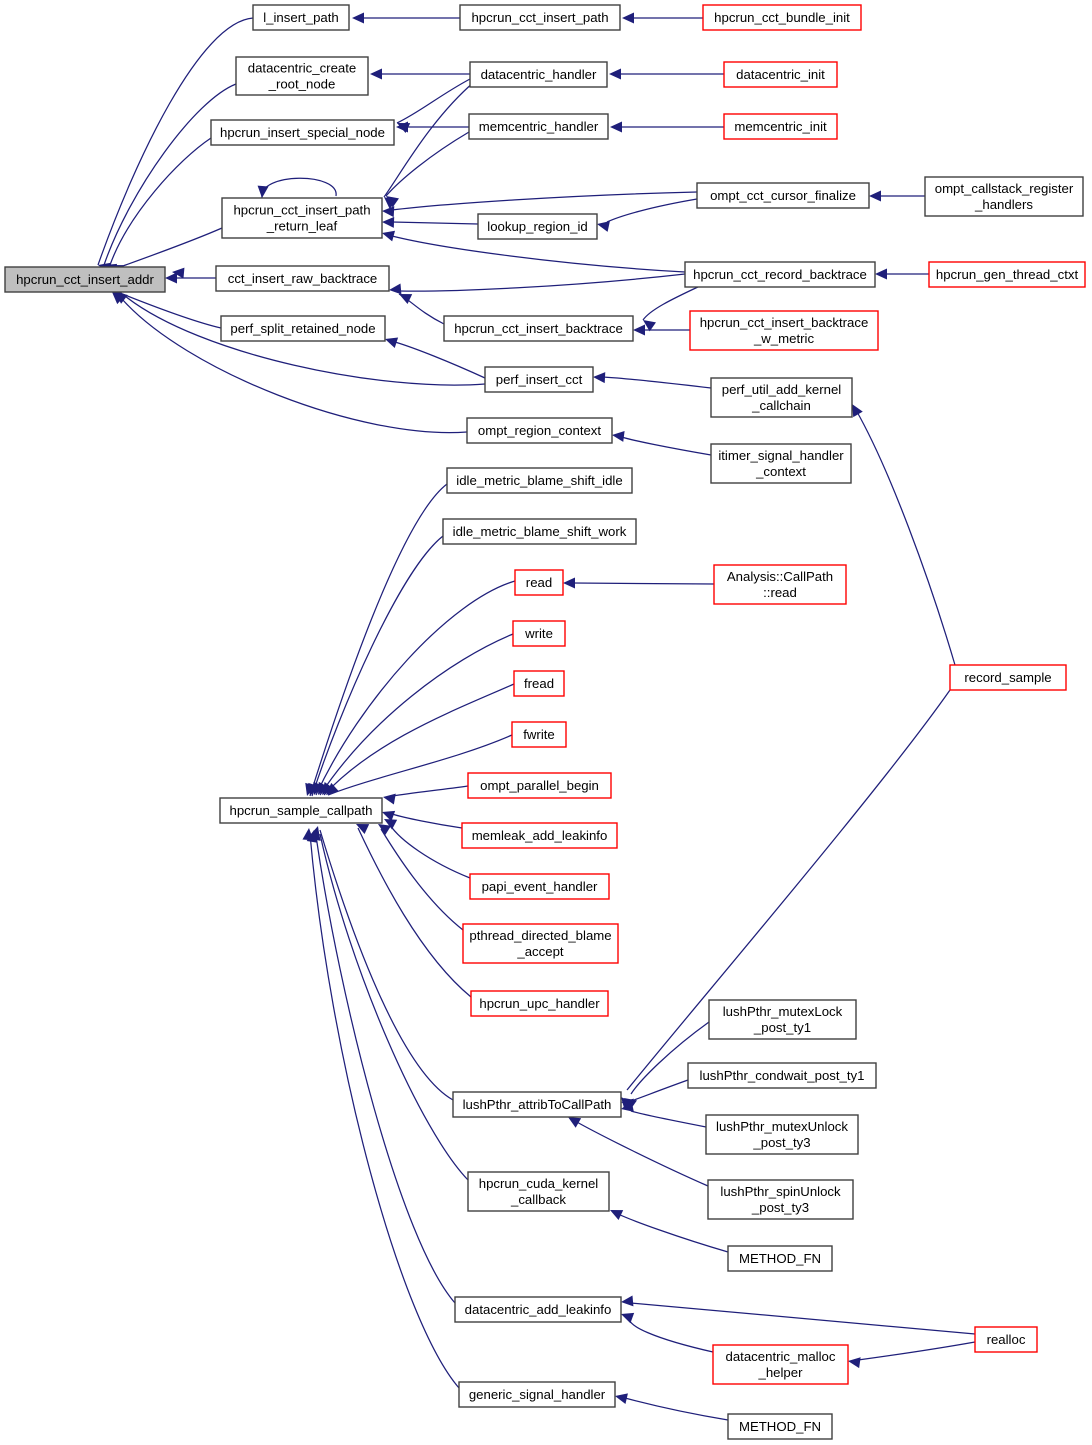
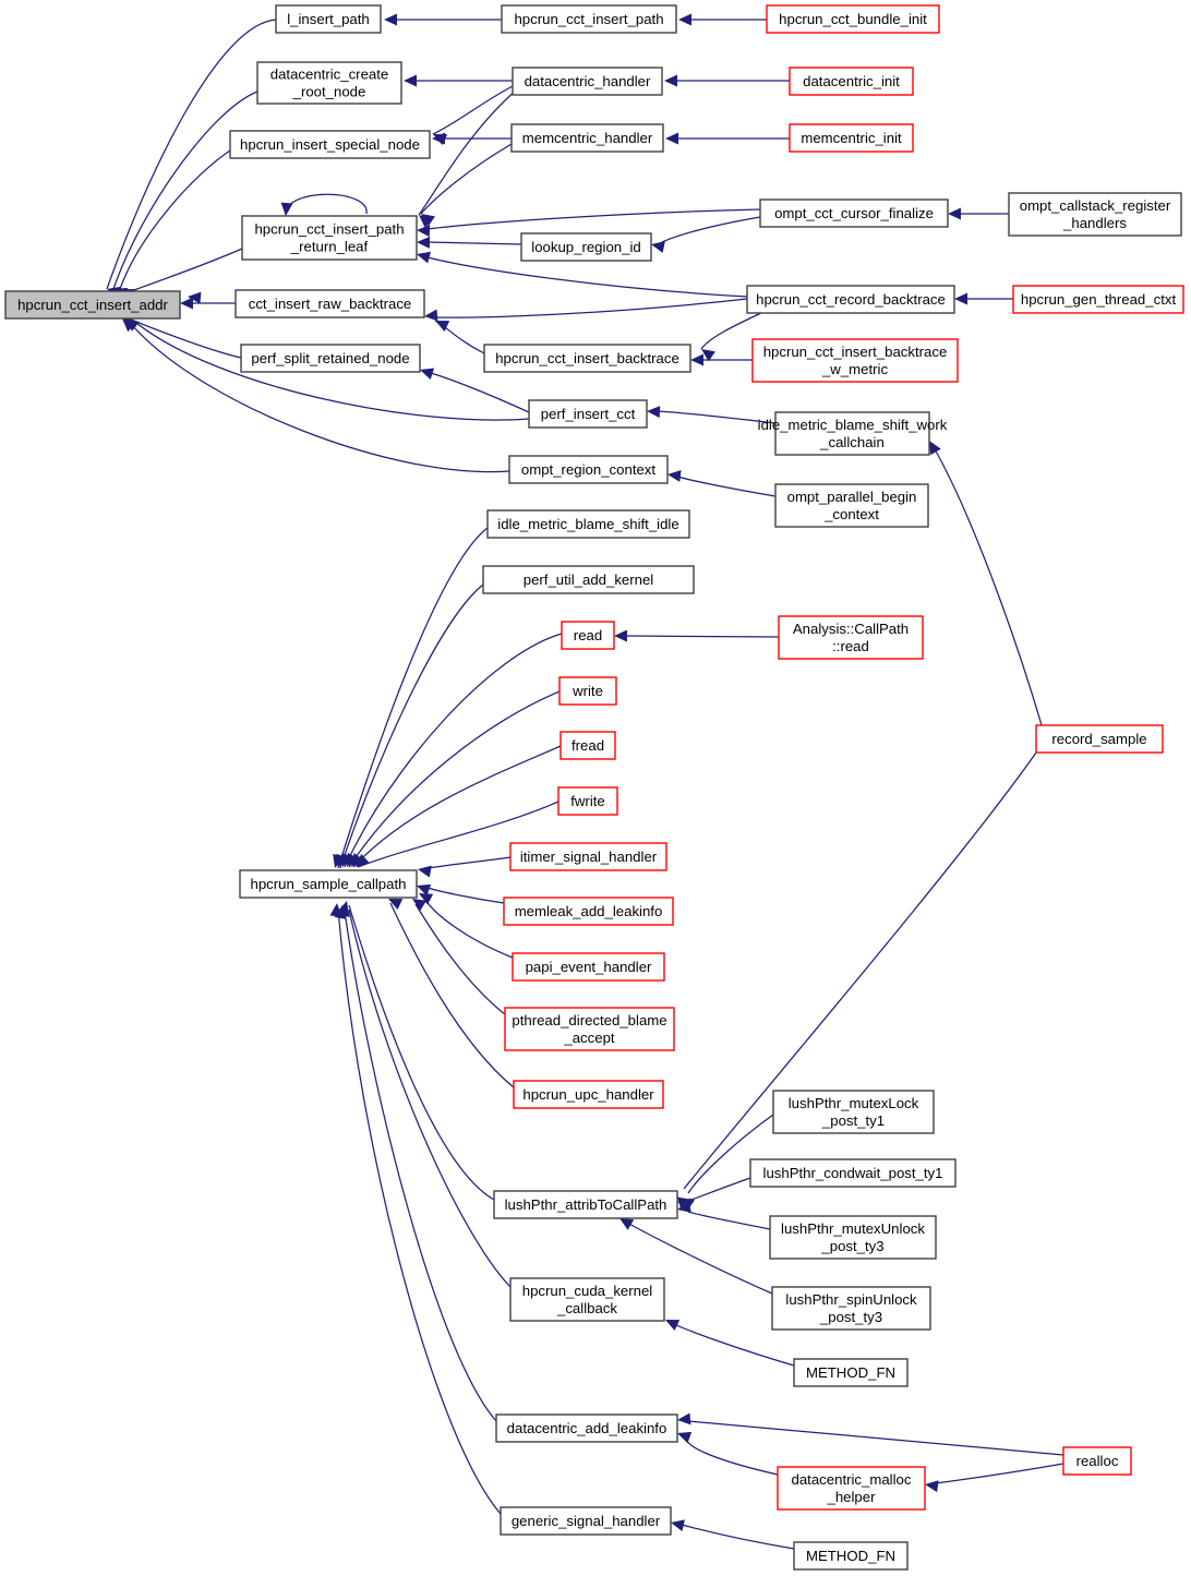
  hpcrun_cct_insert_addr
  l_insert_path
  hpcrun_cct_insert_path
  hpcrun_cct_bundle_init
  datacentric_create
  _root_node
  datacentric_handler
  datacentric_init
  hpcrun_insert_special_node
  memcentric_handler
  memcentric_init
  hpcrun_cct_insert_path
  _return_leaf
  lookup_region_id
  ompt_cct_cursor_finalize
  ompt_callstack_register
  _handlers
  cct_insert_raw_backtrace
  hpcrun_cct_record_backtrace
  hpcrun_gen_thread_ctxt
  perf_split_retained_node
  hpcrun_cct_insert_backtrace
  hpcrun_cct_insert_backtrace
  _w_metric
  perf_insert_cct
- perf_util_add_kernel
+ idle_metric_blame_shift_work
  _callchain
  ompt_region_context
- itimer_signal_handler
+ ompt_parallel_begin
  _context
  idle_metric_blame_shift_idle
- idle_metric_blame_shift_work
+ perf_util_add_kernel
  read
  Analysis::CallPath
  ::read
  write
  fread
  fwrite
  record_sample
  hpcrun_sample_callpath
- ompt_parallel_begin
+ itimer_signal_handler
  memleak_add_leakinfo
  papi_event_handler
  pthread_directed_blame
  _accept
  hpcrun_upc_handler
  lushPthr_mutexLock
  _post_ty1
  lushPthr_condwait_post_ty1
  lushPthr_attribToCallPath
  lushPthr_mutexUnlock
  _post_ty3
  lushPthr_spinUnlock
  _post_ty3
  hpcrun_cuda_kernel
  _callback
  METHOD_FN
  datacentric_add_leakinfo
  realloc
  datacentric_malloc
  _helper
  generic_signal_handler
  METHOD_FN
